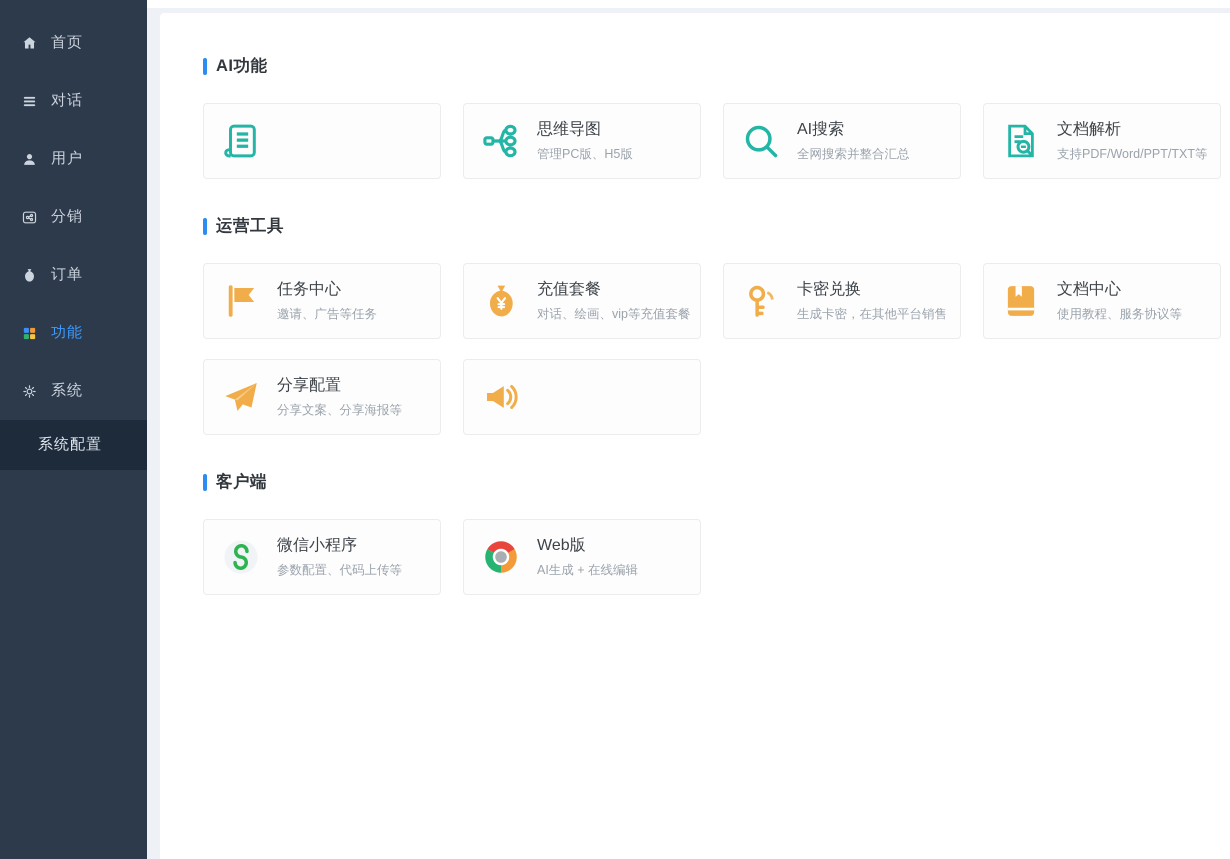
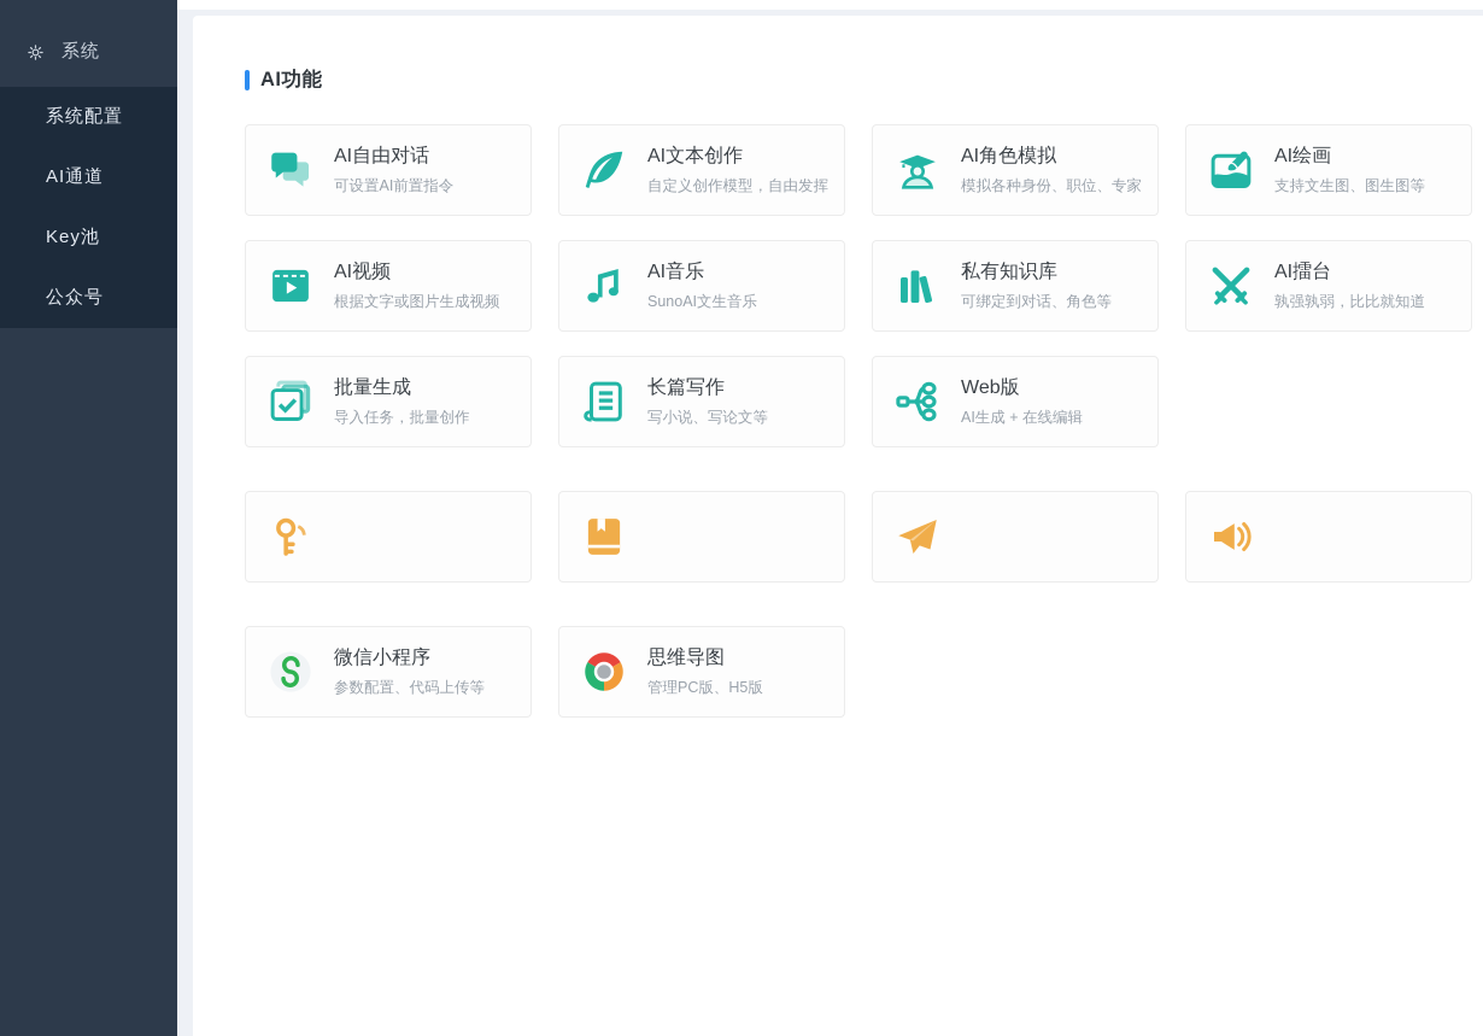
- 首页
- 对话
- 用户
- 分销
- 订单
- 功能
  系统
  系统配置
+ AI通道
+ Key池
+ 公众号
  AI功能
+ AI自由对话
+ 可设置AI前置指令
+ AI文本创作
+ 自定义创作模型，自由发挥
+ AI角色模拟
+ 模拟各种身份、职位、专家
+ AI绘画
+ 支持文生图、图生图等
+ AI视频
+ 根据文字或图片生成视频
+ AI音乐
+ SunoAI文生音乐
+ 私有知识库
+ 可绑定到对话、角色等
+ AI擂台
+ 孰强孰弱，比比就知道
+ 批量生成
+ 导入任务，批量创作
+ 长篇写作
+ 写小说、写论文等
- 思维导图
+ Web版
- 管理PC版、H5版
+ AI生成 + 在线编辑
- AI搜索
- 全网搜索并整合汇总
- 文档解析
- 支持PDF/Word/PPT/TXT等
- 运营工具
- 任务中心
- 邀请、广告等任务
- 充值套餐
- 对话、绘画、vip等充值套餐
- 卡密兑换
- 生成卡密，在其他平台销售
- 文档中心
- 使用教程、服务协议等
- 分享配置
- 分享文案、分享海报等
- 客户端
  微信小程序
  参数配置、代码上传等
- Web版
+ 思维导图
- AI生成 + 在线编辑
+ 管理PC版、H5版
